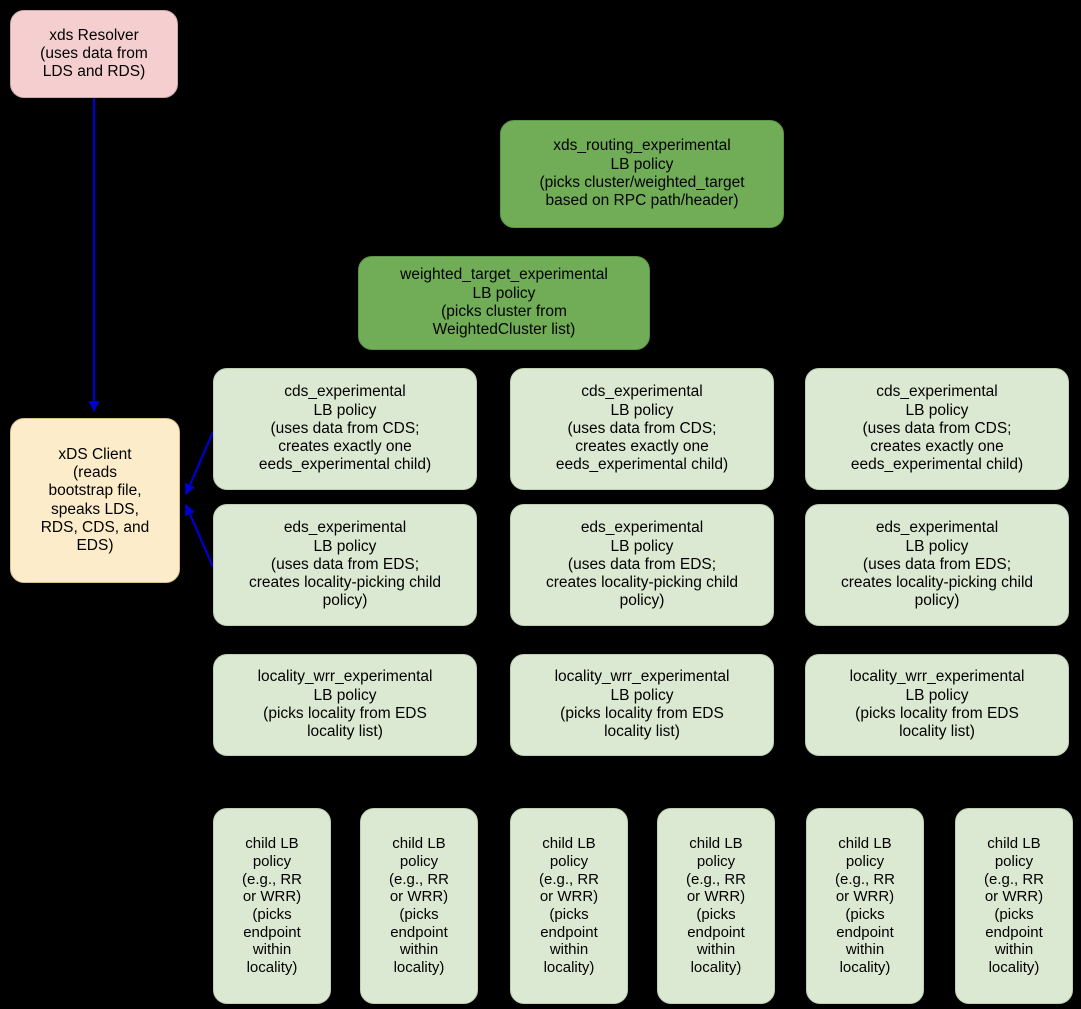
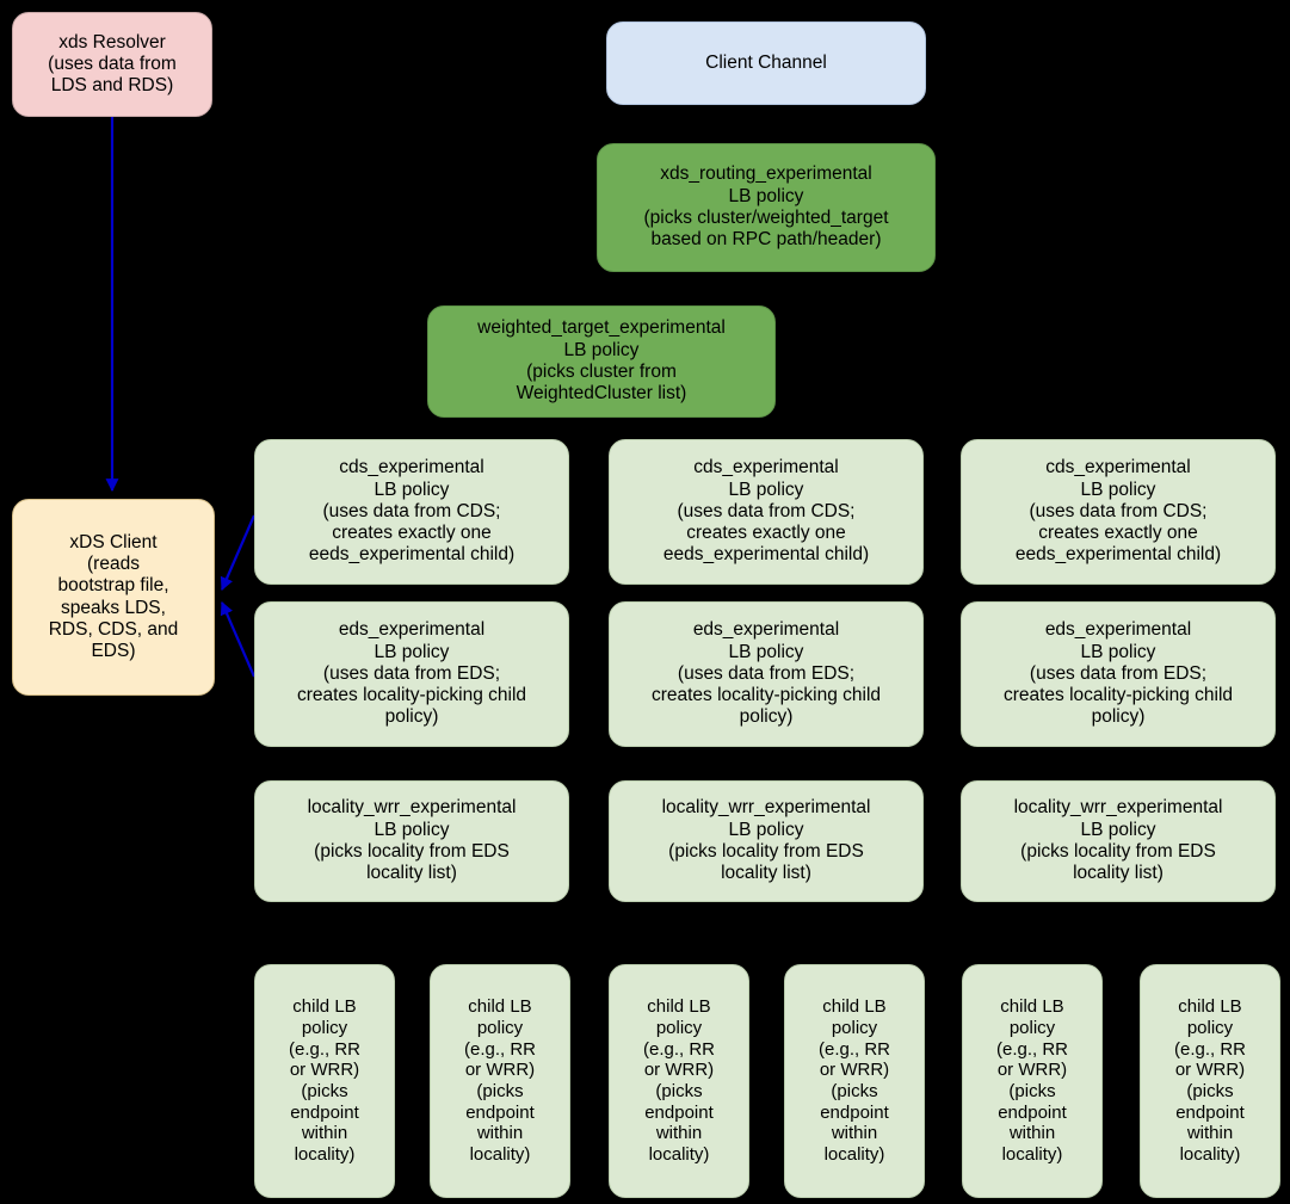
  xds Resolver
  (uses data from
  LDS and RDS)
+ Client Channel
  xds_routing_experimental
  LB policy
  (picks cluster/weighted_target
  based on RPC path/header)
  weighted_target_experimental
  LB policy
  (picks cluster from
  WeightedCluster list)
  xDS Client
  (reads
  bootstrap file,
  speaks LDS,
  RDS, CDS, and
  EDS)
  cds_experimental
  LB policy
  (uses data from CDS;
  creates exactly one
  eeds_experimental child)
  cds_experimental
  LB policy
  (uses data from CDS;
  creates exactly one
  eeds_experimental child)
  cds_experimental
  LB policy
  (uses data from CDS;
  creates exactly one
  eeds_experimental child)
  eds_experimental
  LB policy
  (uses data from EDS;
  creates locality-picking child
  policy)
  eds_experimental
  LB policy
  (uses data from EDS;
  creates locality-picking child
  policy)
  eds_experimental
  LB policy
  (uses data from EDS;
  creates locality-picking child
  policy)
  locality_wrr_experimental
  LB policy
  (picks locality from EDS
  locality list)
  locality_wrr_experimental
  LB policy
  (picks locality from EDS
  locality list)
  locality_wrr_experimental
  LB policy
  (picks locality from EDS
  locality list)
  child LB
  policy
  (e.g., RR
  or WRR)
  (picks
  endpoint
  within
  locality)
  child LB
  policy
  (e.g., RR
  or WRR)
  (picks
  endpoint
  within
  locality)
  child LB
  policy
  (e.g., RR
  or WRR)
  (picks
  endpoint
  within
  locality)
  child LB
  policy
  (e.g., RR
  or WRR)
  (picks
  endpoint
  within
  locality)
  child LB
  policy
  (e.g., RR
  or WRR)
  (picks
  endpoint
  within
  locality)
  child LB
  policy
  (e.g., RR
  or WRR)
  (picks
  endpoint
  within
  locality)
